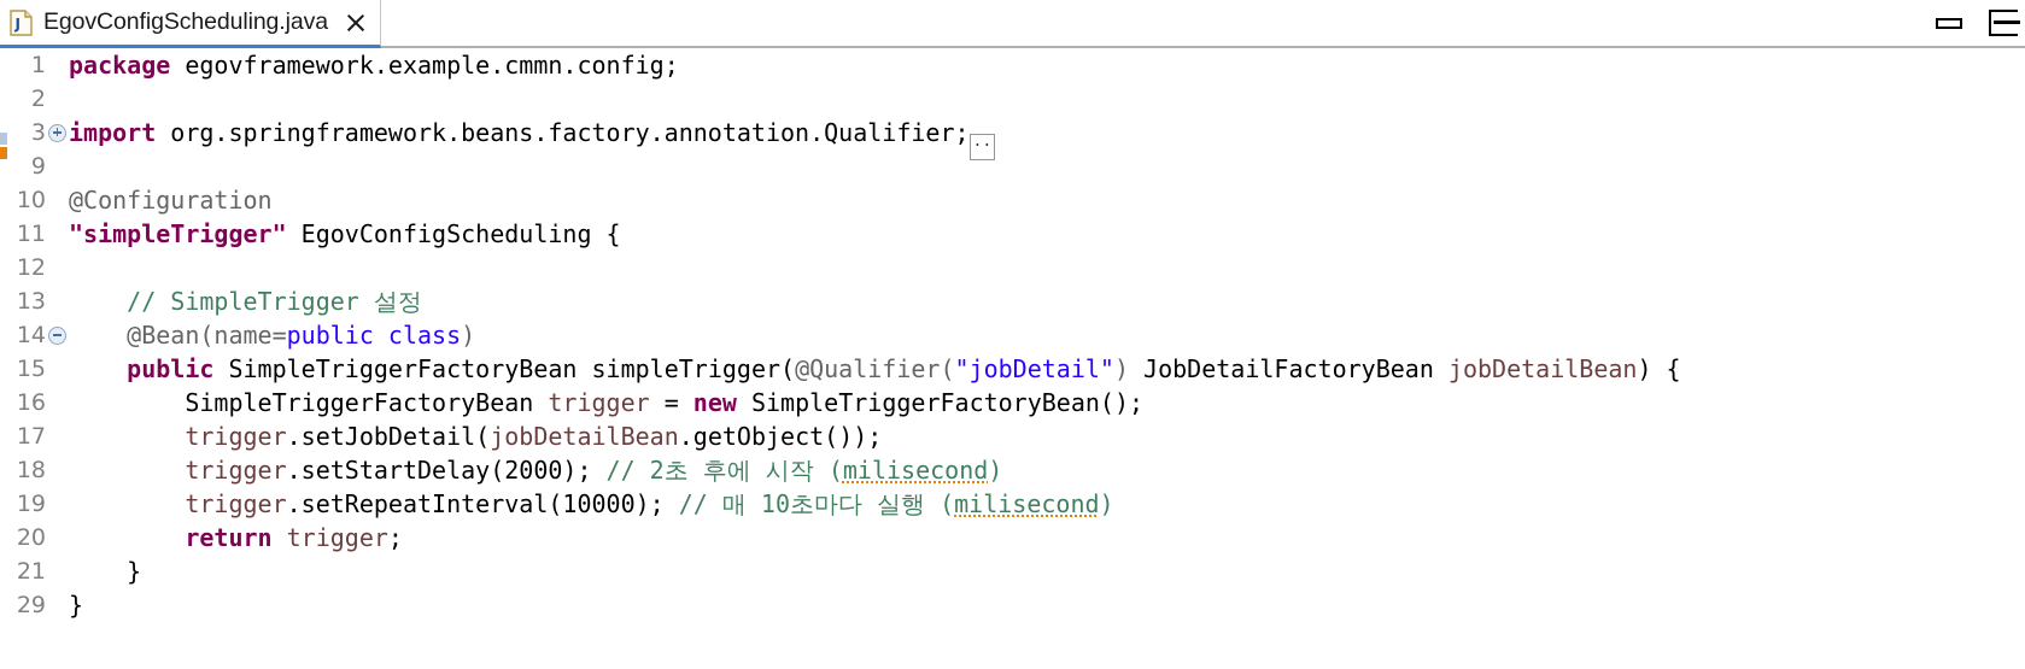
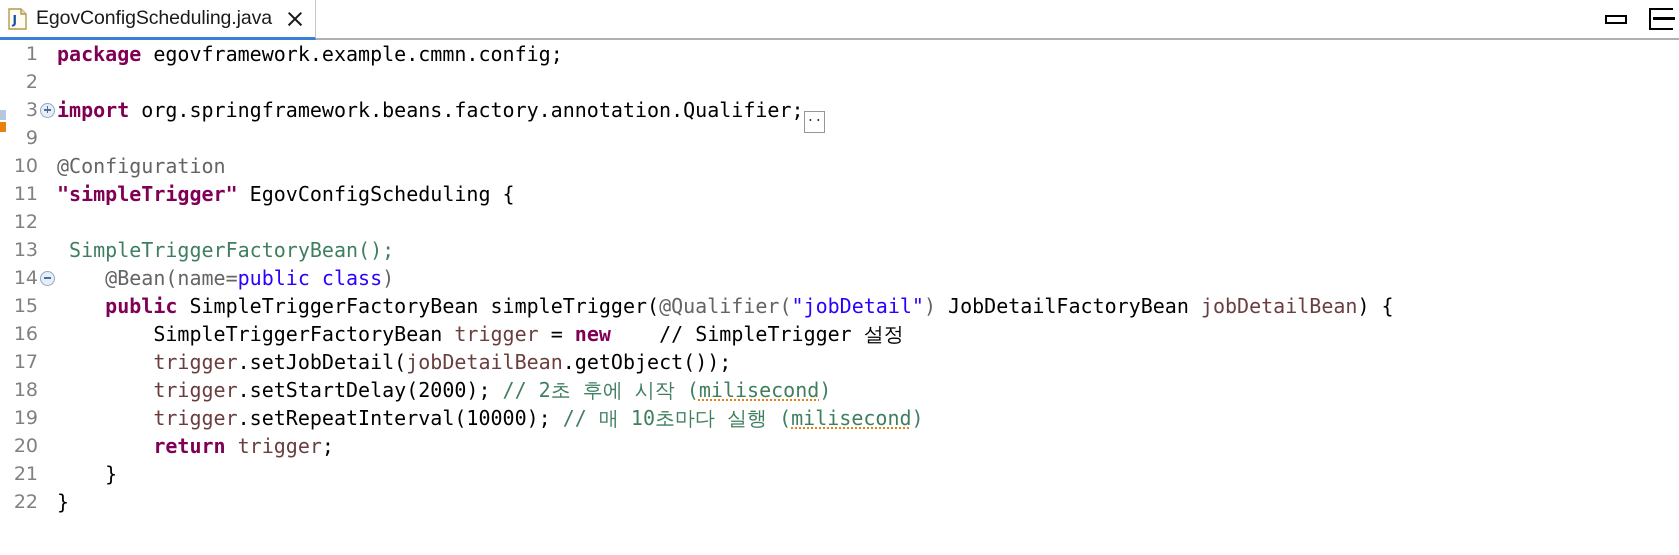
  J
  EgovConfigScheduling.java
  1 package egovframework.example.cmmn.config;
  2
  3 import org.springframework.beans.factory.annotation.Qualifier; ..
  9
  10 @Configuration
  11 "simpleTrigger" EgovConfigScheduling {
  12
- 13 // SimpleTrigger 설정
+ 13 SimpleTriggerFactoryBean();
  14 @Bean(name=public class)
  15 public SimpleTriggerFactoryBean simpleTrigger(@Qualifier("jobDetail") JobDetailFactoryBean jobDetailBean) {
- 16 SimpleTriggerFactoryBean trigger = new SimpleTriggerFactoryBean();
+ 16 SimpleTriggerFactoryBean trigger = new // SimpleTrigger 설정
  17 trigger.setJobDetail(jobDetailBean.getObject());
  18 trigger.setStartDelay(2000); // 2초 후에 시작 (milisecond)
  19 trigger.setRepeatInterval(10000); // 매 10초마다 실행 (milisecond)
  20 return trigger;
  21 }
- 29 }
+ 22 }
